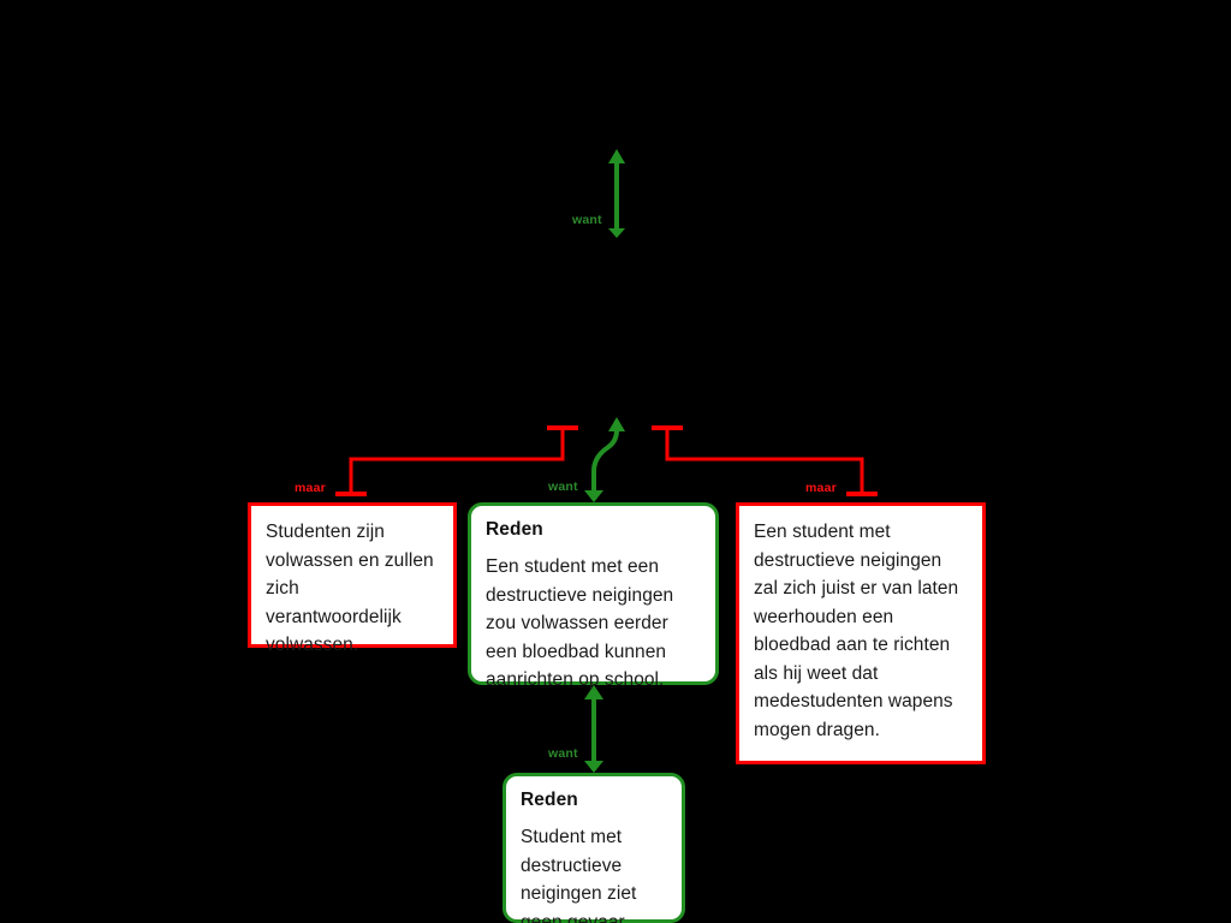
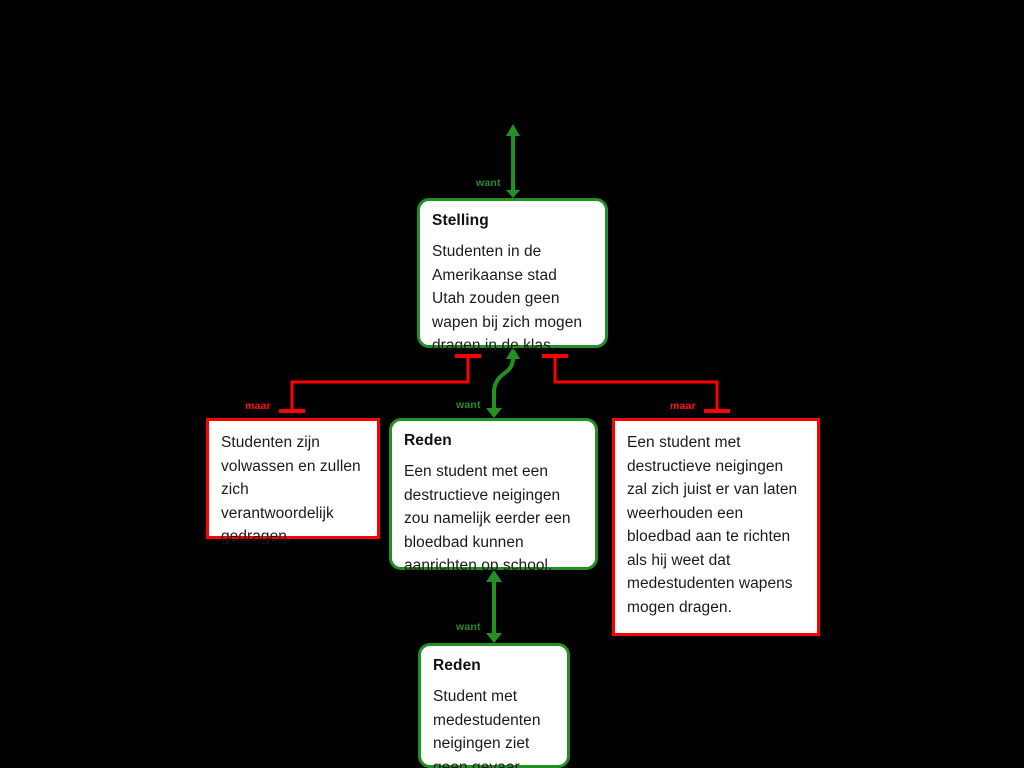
  want
  want
  maar
  maar
  want
+ Stelling
+ Studenten in de Amerikaanse stad Utah zouden geen wapen bij zich mogen dragen in de klas.
- Studenten zijn volwassen en zullen zich verantwoordelijk volwassen.
+ Studenten zijn volwassen en zullen zich verantwoordelijk gedragen.
  Reden
- Een student met een destructieve neigingen zou volwassen eerder een bloedbad kunnen aanrichten op school.
+ Een student met een destructieve neigingen zou namelijk eerder een bloedbad kunnen aanrichten op school.
  Een student met destructieve neigingen zal zich juist er van laten weerhouden een bloedbad aan te richten als hij weet dat medestudenten wapens mogen dragen.
  Reden
- Student met destructieve neigingen ziet geen gevaar.
+ Student met medestudenten neigingen ziet geen gevaar.
